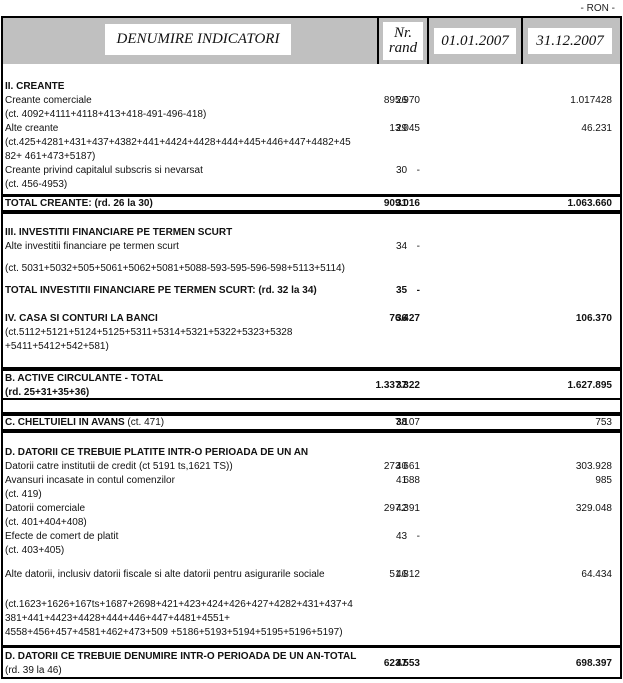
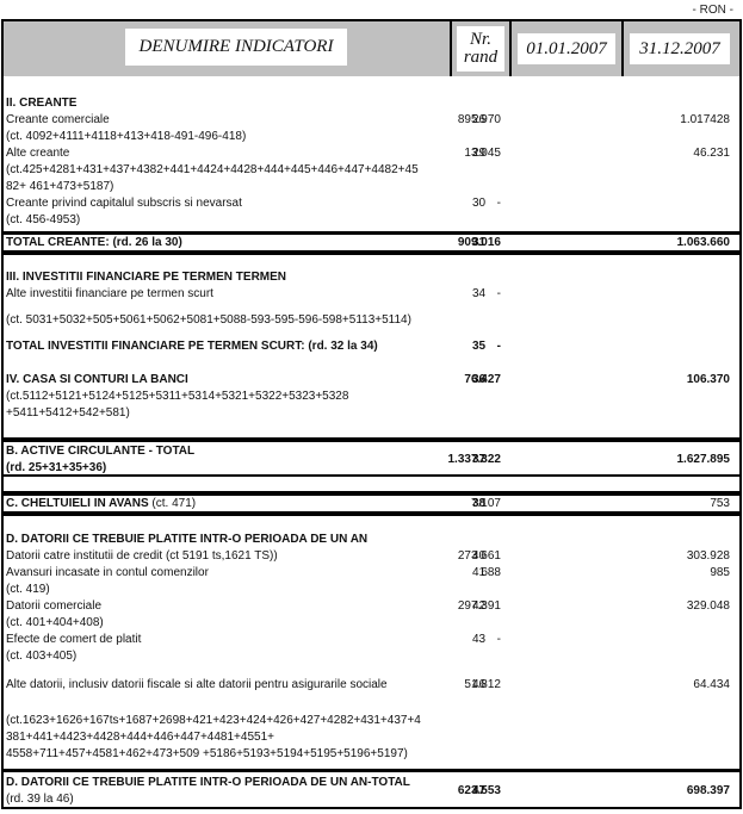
  - RON -
  DENUMIRE INDICATORI
  Nr.
  rand
  01.01.2007
  31.12.2007
  II. CREANTE
  Creante comerciale
  26
  895.970
  1.017428
  (ct. 4092+4111+4118+413+418-491-496-418)
  Alte creante
  29
  13.045
  46.231
  (ct.425+4281+431+437+4382+441+4424+4428+444+445+446+447+4482+45
  82+ 461+473+5187)
  Creante privind capitalul subscris si nevarsat
  30
  -
  (ct. 456-4953)
  TOTAL CREANTE: (rd. 26 la 30)
  31
  909.016
  1.063.660
- III. INVESTITII FINANCIARE PE TERMEN SCURT
+ III. INVESTITII FINANCIARE PE TERMEN TERMEN
  Alte investitii financiare pe termen scurt
  34
  -
  (ct. 5031+5032+505+5061+5062+5081+5088-593-595-596-598+5113+5114)
  TOTAL INVESTITII FINANCIARE PE TERMEN SCURT: (rd. 32 la 34)
  35
  -
  IV. CASA SI CONTURI LA BANCI
  36
  76.427
  106.370
  (ct.5112+5121+5124+5125+5311+5314+5321+5322+5323+5328
  +5411+5412+542+581)
  B. ACTIVE CIRCULANTE - TOTAL
  37
  1.337.322
  1.627.895
  (rd. 25+31+35+36)
  C. CHELTUIELI IN AVANS (ct. 471)
  38
  7.107
  753
  D. DATORII CE TREBUIE PLATITE INTR-O PERIOADA DE UN AN
  Datorii catre institutii de credit (ct 5191 ts,1621 TS))
  40
  273 661
  303.928
  Avansuri incasate in contul comenzilor
  41
  688
  985
  (ct. 419)
  Datorii comerciale
  42
  297.391
  329.048
  (ct. 401+404+408)
  Efecte de comert de platit
  43
  -
  (ct. 403+405)
  Alte datorii, inclusiv datorii fiscale si alte datorii pentru asigurarile sociale
  46
  51.812
  64.434
  (ct.1623+1626+167ts+1687+2698+421+423+424+426+427+4282+431+437+4
  381+441+4423+4428+444+446+447+4481+4551+
- 4558+456+457+4581+462+473+509 +5186+5193+5194+5195+5196+5197)
+ 4558+711+457+4581+462+473+509 +5186+5193+5194+5195+5196+5197)
- D. DATORII CE TREBUIE DENUMIRE INTR-O PERIOADA DE UN AN-TOTAL
+ D. DATORII CE TREBUIE PLATITE INTR-O PERIOADA DE UN AN-TOTAL
  47
  623.553
  698.397
  (rd. 39 la 46)
